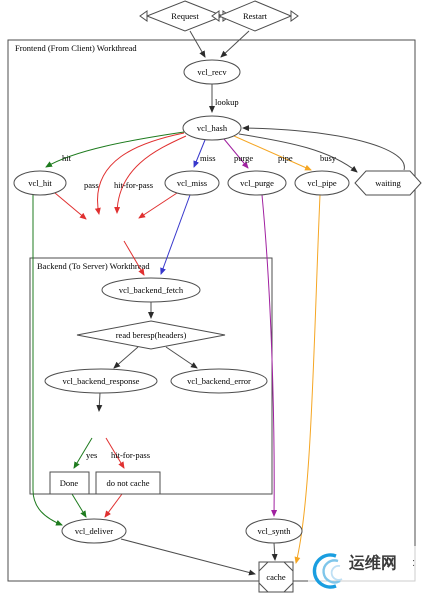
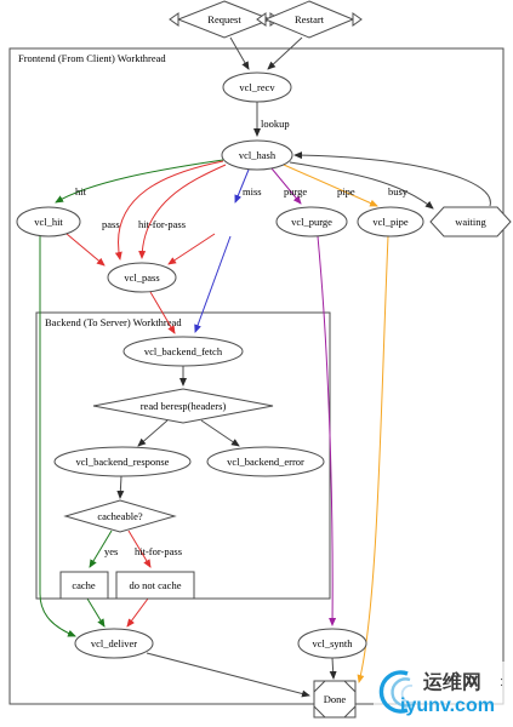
  Frontend (From Client) Workthread
  Backend (To Server) Workthread
  lookup
  hit
  pass
  hit-for-pass
  miss
  purge
  pipe
  busy
  yes
  hit-for-pass
  Request
  Restart
  vcl_recv
  vcl_hash
  vcl_hit
- vcl_miss
  vcl_purge
  vcl_pipe
  waiting
+ vcl_pass
  vcl_backend_fetch
  read beresp(headers)
  vcl_backend_response
  vcl_backend_error
+ cacheable?
- Done
+ cache
  do not cache
  vcl_deliver
  vcl_synth
- cache
+ Done
  运维网
+ iyunv.com
  :
